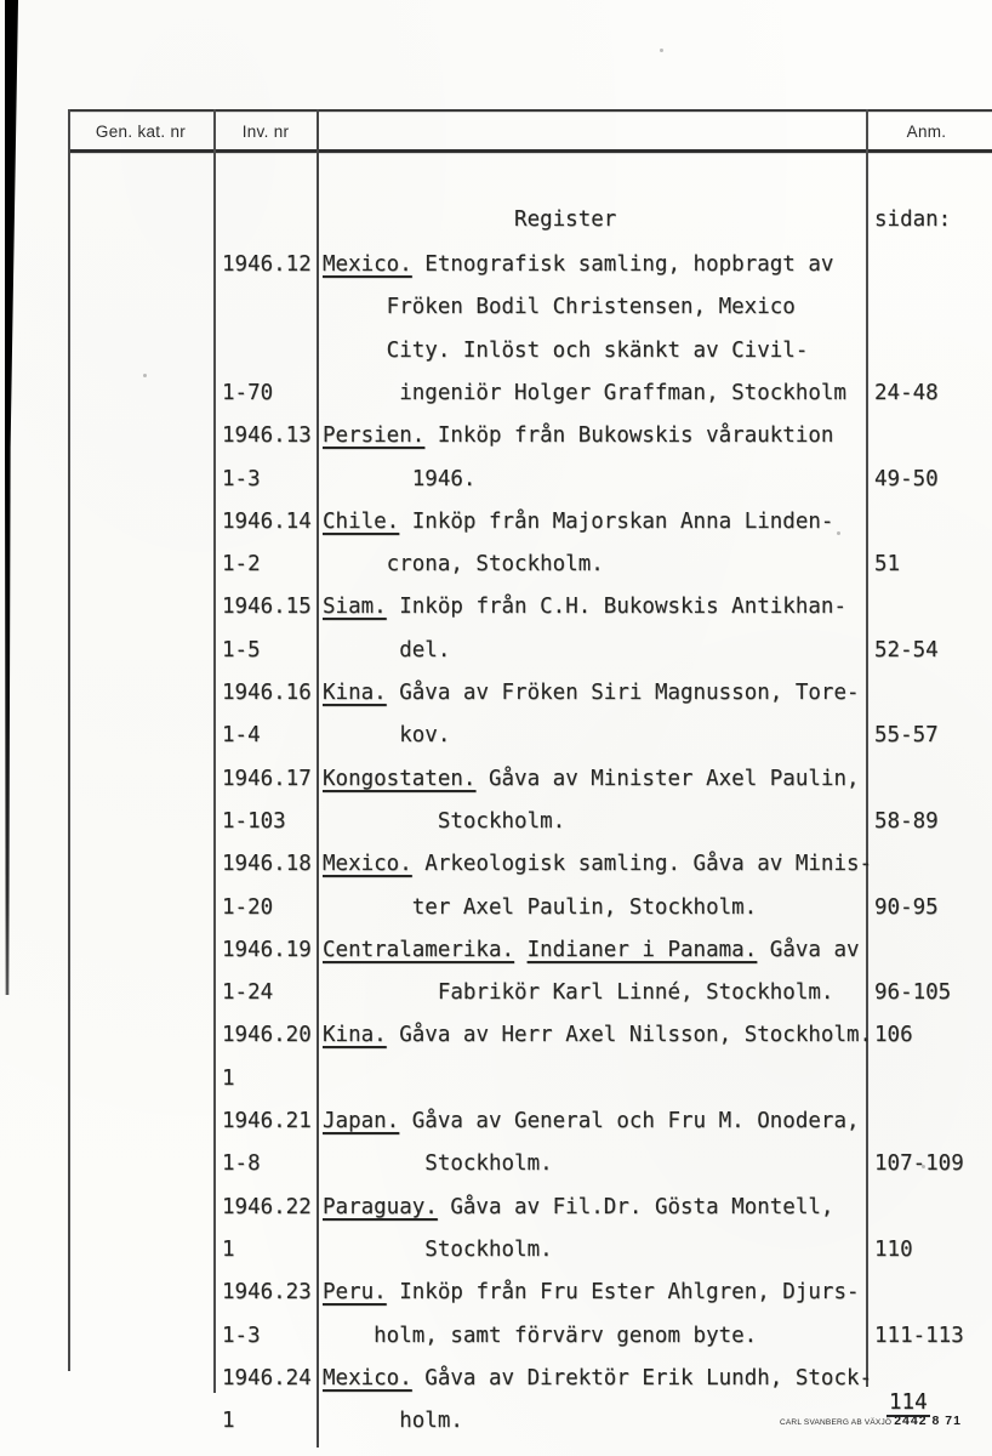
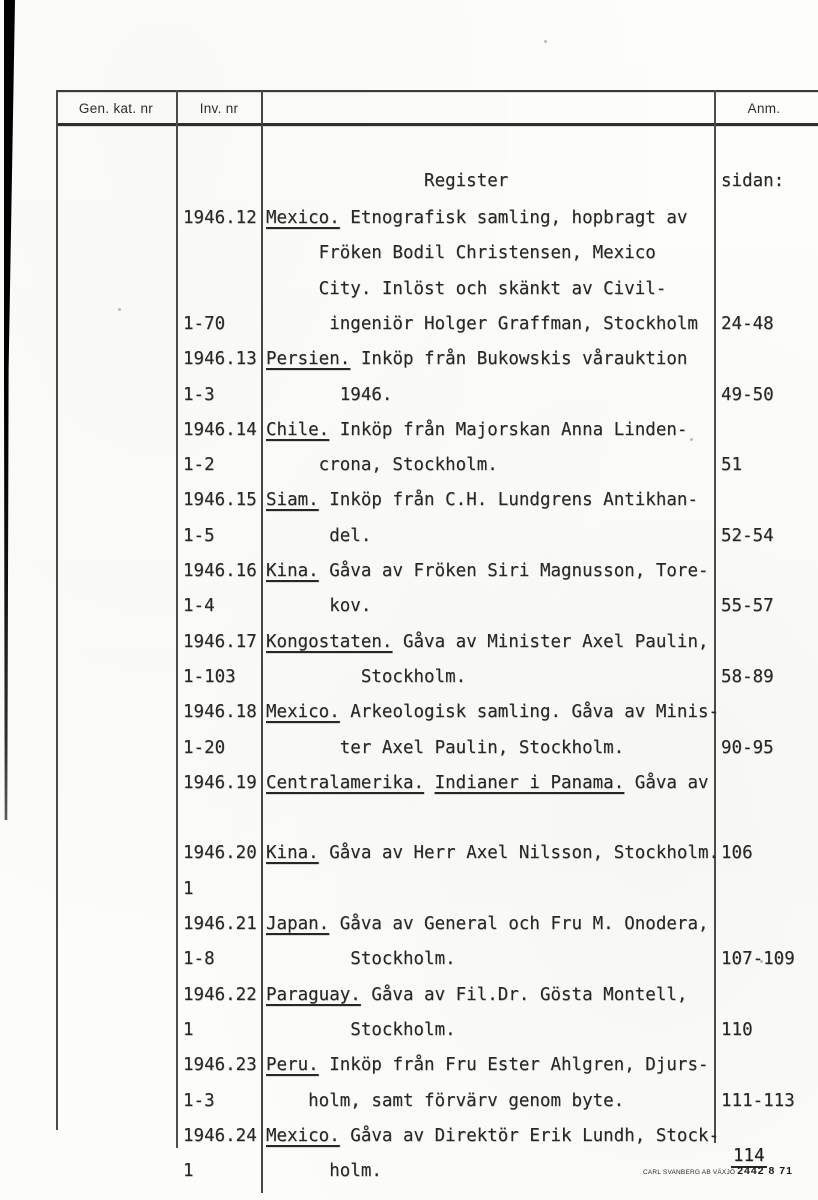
  Gen. kat. nr
  Inv. nr
  Anm.
  Register
  sidan:
  1946.12
  Mexico. Etnografisk samling, hopbragt av
  Fröken Bodil Christensen, Mexico
  City. Inlöst och skänkt av Civil-
  1-70
  ingeniör Holger Graffman, Stockholm
  24-48
  1946.13
  Persien. Inköp från Bukowskis vårauktion
  1-3
  1946.
  49-50
  1946.14
  Chile. Inköp från Majorskan Anna Linden-
  1-2
  crona, Stockholm.
  51
  1946.15
- Siam. Inköp från C.H. Bukowskis Antikhan-
+ Siam. Inköp från C.H. Lundgrens Antikhan-
  1-5
  del.
  52-54
  1946.16
  Kina. Gåva av Fröken Siri Magnusson, Tore-
  1-4
  kov.
  55-57
  1946.17
  Kongostaten. Gåva av Minister Axel Paulin,
  1-103
  Stockholm.
  58-89
  1946.18
  Mexico. Arkeologisk samling. Gåva av Minis-
  1-20
  ter Axel Paulin, Stockholm.
  90-95
  1946.19
  Centralamerika. Indianer i Panama. Gåva av
- 1-24
- Fabrikör Karl Linné, Stockholm.
- 96-105
  1946.20
  Kina. Gåva av Herr Axel Nilsson, Stockholm.
  106
  1
  1946.21
  Japan. Gåva av General och Fru M. Onodera,
  1-8
  Stockholm.
  107-109
  1946.22
  Paraguay. Gåva av Fil.Dr. Gösta Montell,
  1
  Stockholm.
  110
  1946.23
  Peru. Inköp från Fru Ester Ahlgren, Djurs-
  1-3
  holm, samt förvärv genom byte.
  111-113
  1946.24
  Mexico. Gåva av Direktör Erik Lundh, Stock-
  1
  holm.
  114
